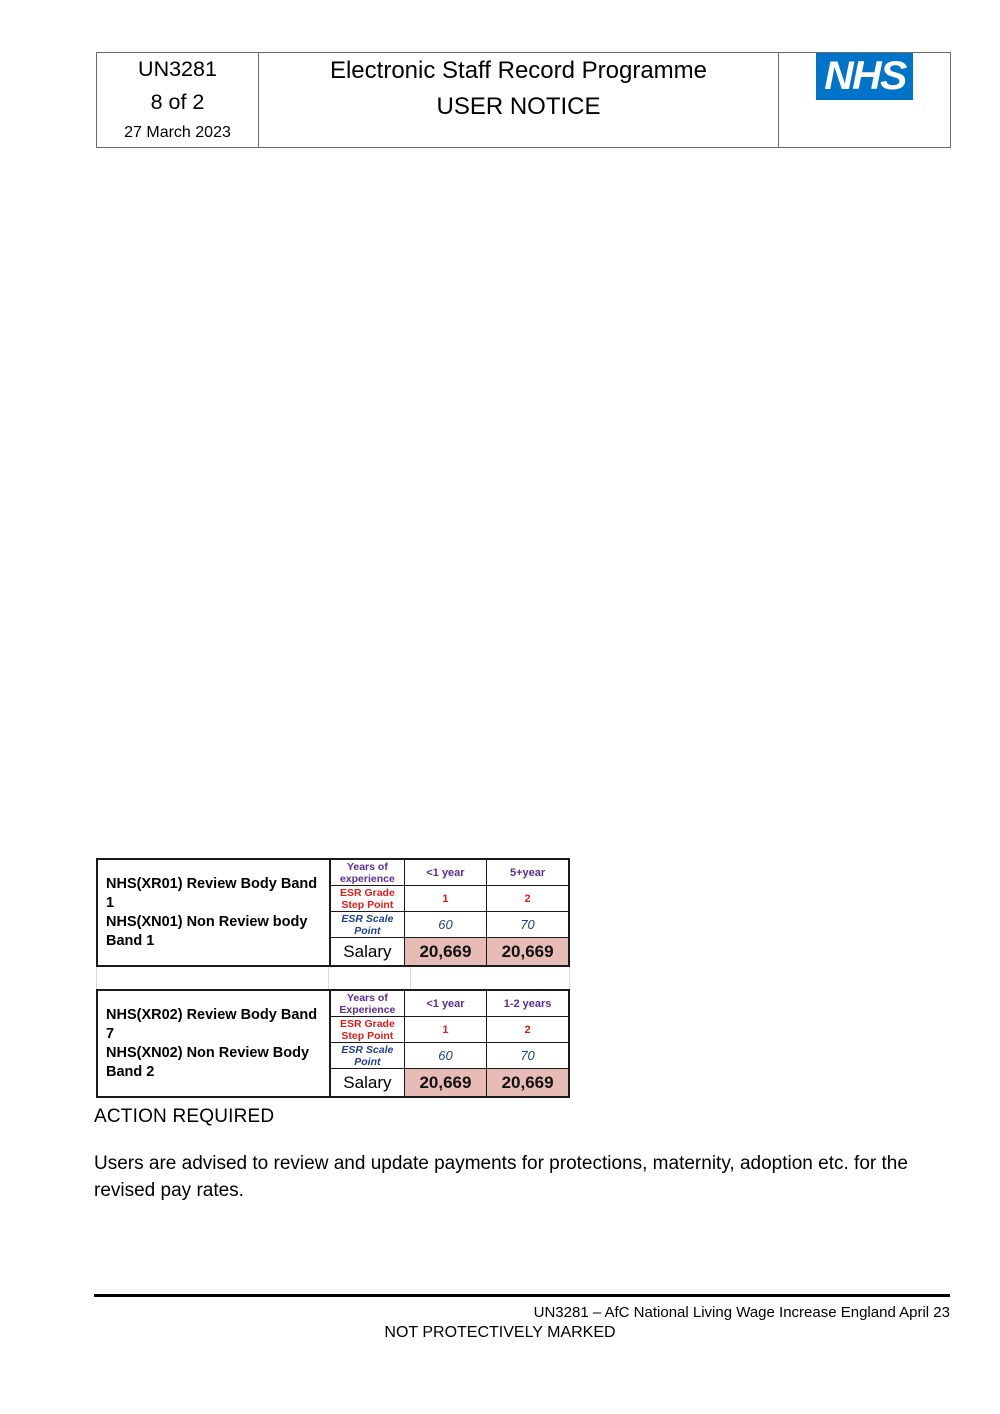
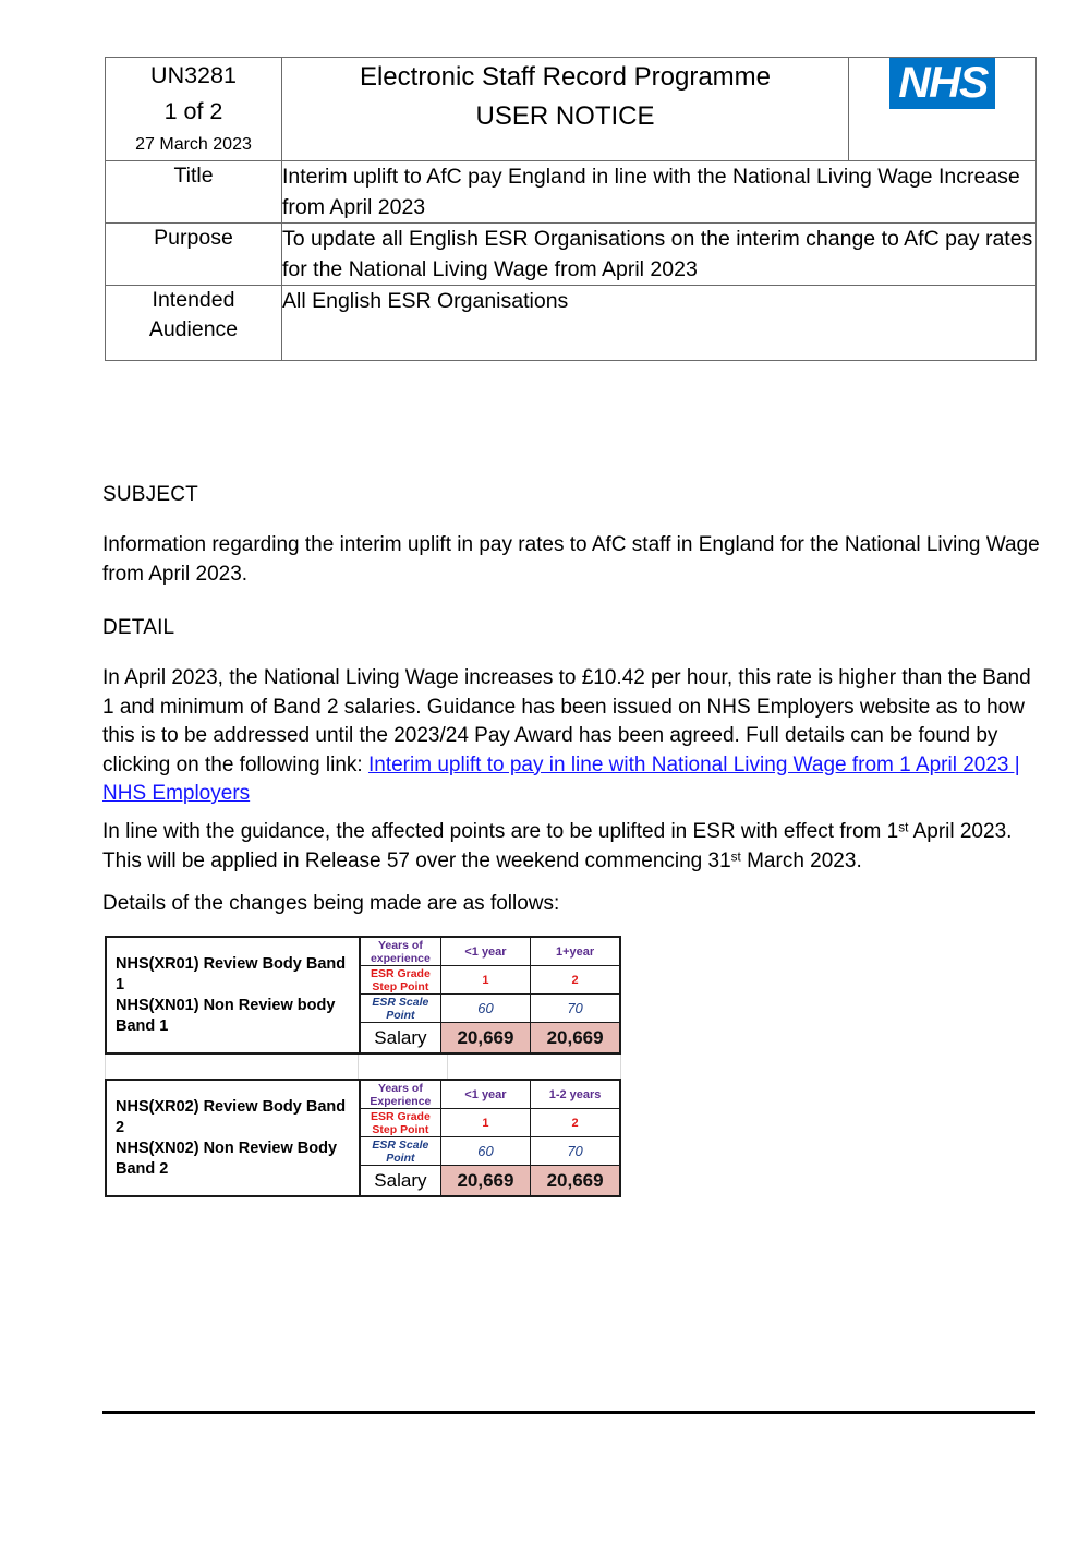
- UN3281 8 of 2 27 March 2023	Electronic Staff Record Programme USER NOTICE	NHS
+ UN3281 1 of 2 27 March 2023	Electronic Staff Record Programme USER NOTICE	NHS
+ Title	Interim uplift to AfC pay England in line with the National Living Wage Increase from April 2023
+ Purpose	To update all English ESR Organisations on the interim change to AfC pay rates for the National Living Wage from April 2023
+ Intended Audience	All English ESR Organisations
+ SUBJECT
+ Information regarding the interim uplift in pay rates to AfC staff in England for the National Living Wage from April 2023.
+ DETAIL
+ In April 2023, the National Living Wage increases to £10.42 per hour, this rate is higher than the Band 1 and minimum of Band 2 salaries. Guidance has been issued on NHS Employers website as to how this is to be addressed until the 2023/24 Pay Award has been agreed. Full details can be found by clicking on the following link: Interim uplift to pay in line with National Living Wage from 1 April 2023 | NHS Employers
+ In line with the guidance, the affected points are to be uplifted in ESR with effect from 1st April 2023. This will be applied in Release 57 over the weekend commencing 31st March 2023.
+ Details of the changes being made are as follows:
- NHS(XR01) Review Body Band 1 NHS(XN01) Non Review body Band 1	Years of experience	<1 year	5+year
+ NHS(XR01) Review Body Band 1 NHS(XN01) Non Review body Band 1	Years of experience	<1 year	1+year
  ESR Grade Step Point	1	2
  ESR Scale Point	60	70
  Salary	20,669	20,669
- NHS(XR02) Review Body Band 7 NHS(XN02) Non Review Body Band 2	Years of Experience	<1 year	1-2 years
+ NHS(XR02) Review Body Band 2 NHS(XN02) Non Review Body Band 2	Years of Experience	<1 year	1-2 years
  ESR Grade Step Point	1	2
  ESR Scale Point	60	70
  Salary	20,669	20,669
- ACTION REQUIRED
- Users are advised to review and update payments for protections, maternity, adoption etc. for the revised pay rates.
- UN3281 – AfC National Living Wage Increase England April 23
- NOT PROTECTIVELY MARKED
